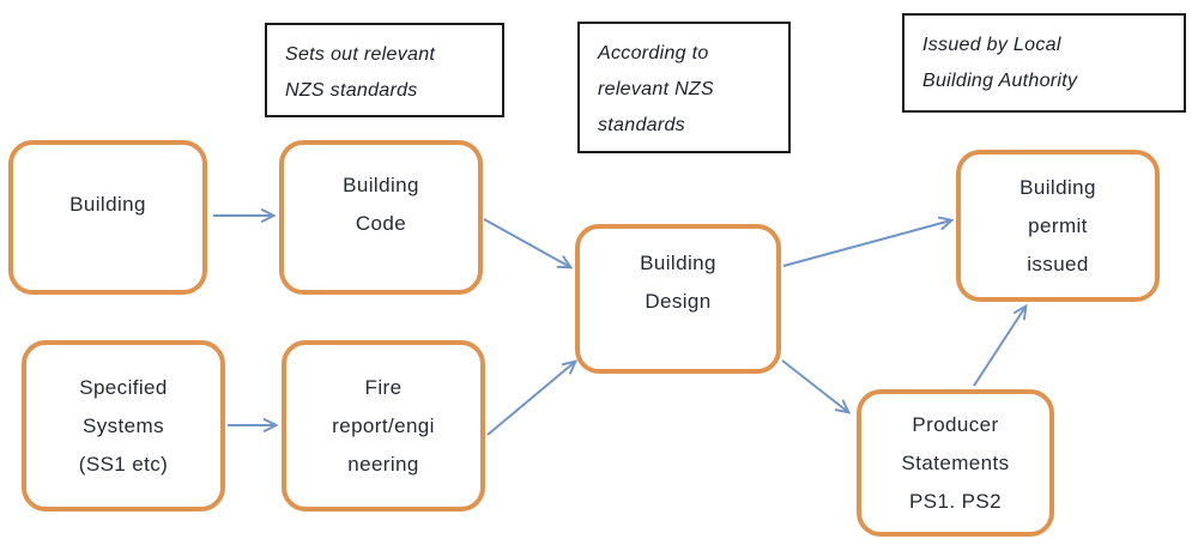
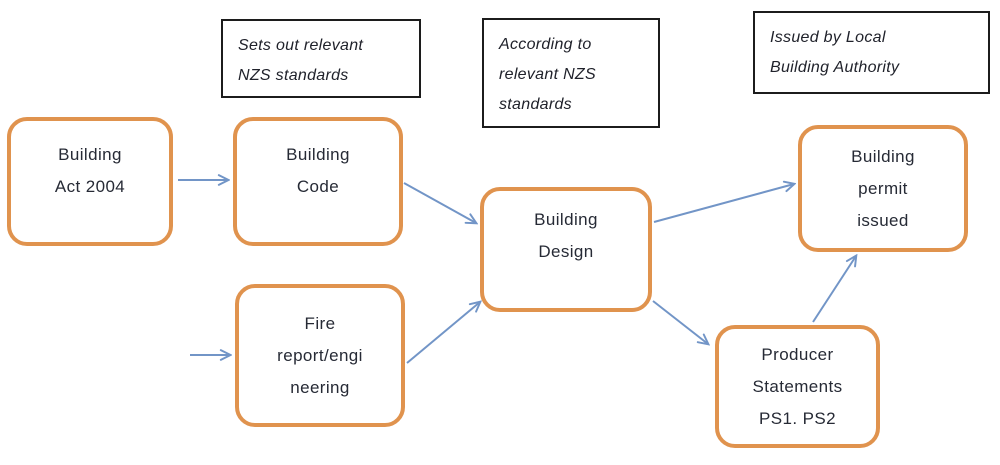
  Sets out relevant
  NZS standards
  According to
  relevant NZS
  standards
  Issued by Local
  Building Authority
  Building
+ Act 2004
  Building
  Code
  Building
  Design
  Building
  permit
  issued
- Specified
- Systems
- (SS1 etc)
  Fire
  report/engi
  neering
  Producer
  Statements
  PS1. PS2
